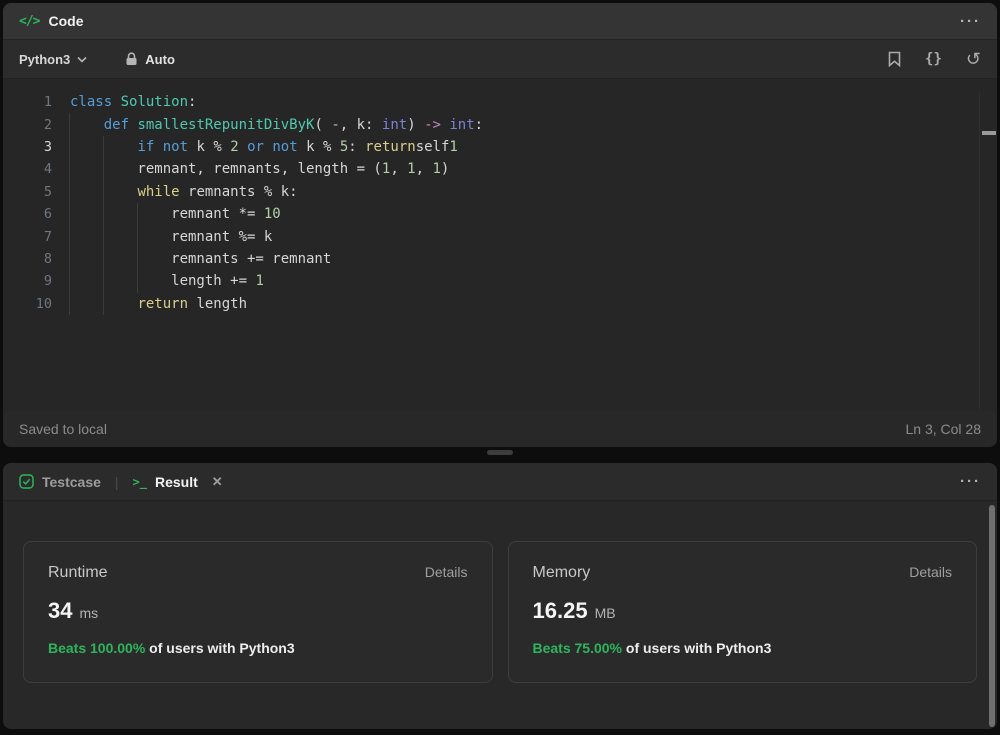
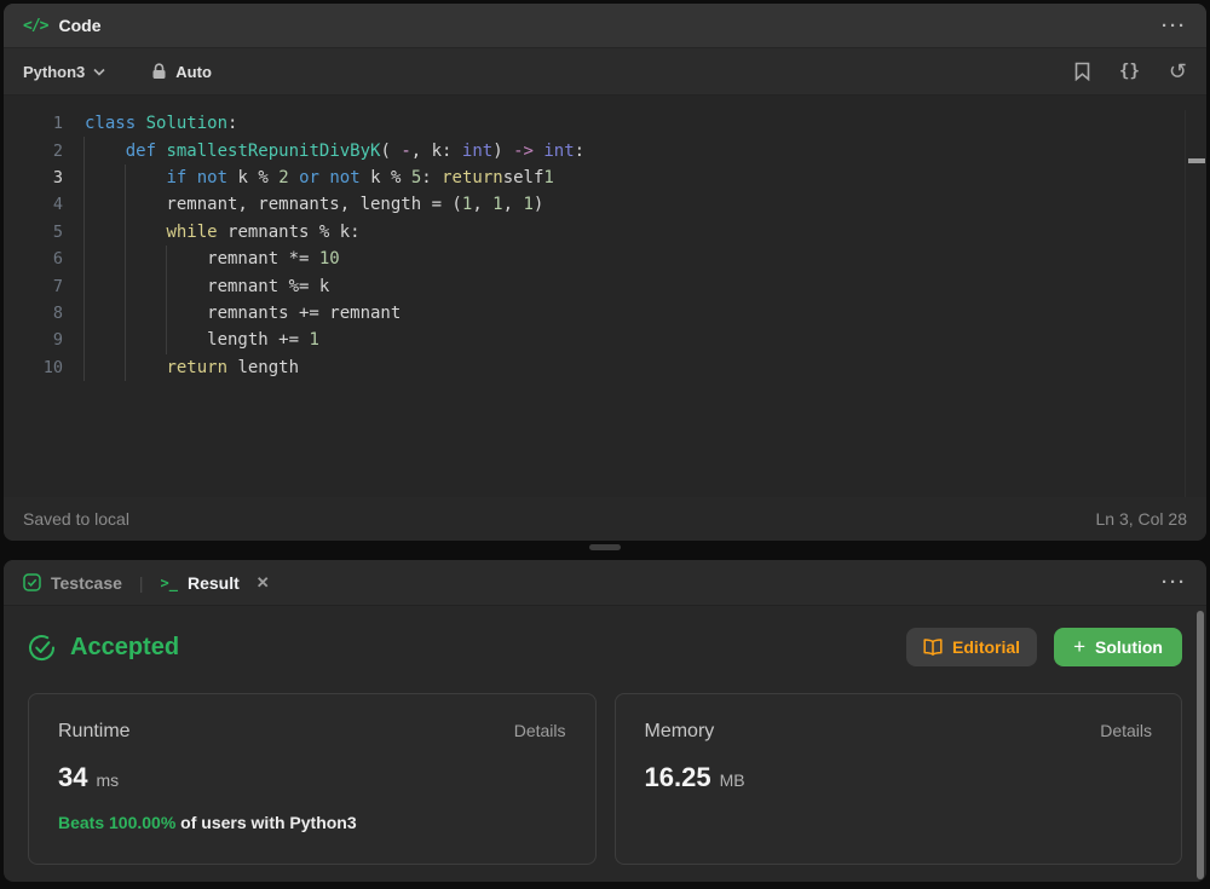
  </>
  Code
  ···
  Python3
  Auto
  {}
  ↺
  1
  class Solution:
  2
  def smallestRepunitDivByK( -, k: int) -> int:
  3
  if not k % 2 or not k % 5: returnself1
  4
  remnant, remnants, length = (1, 1, 1)
  5
  while remnants % k:
  6
  remnant *= 10
  7
  remnant %= k
  8
  remnants += remnant
  9
  length += 1
  10
  return length
  Saved to local
  Ln 3, Col 28
  Testcase
  |
  >_
  Result
  ✕
  ···
+ Accepted
+ Editorial
+ +
+ Solution
  Runtime
  Details
  34
  ms
  Beats 100.00% of users with Python3
  Memory
  Details
  16.25
  MB
- Beats 75.00% of users with Python3
